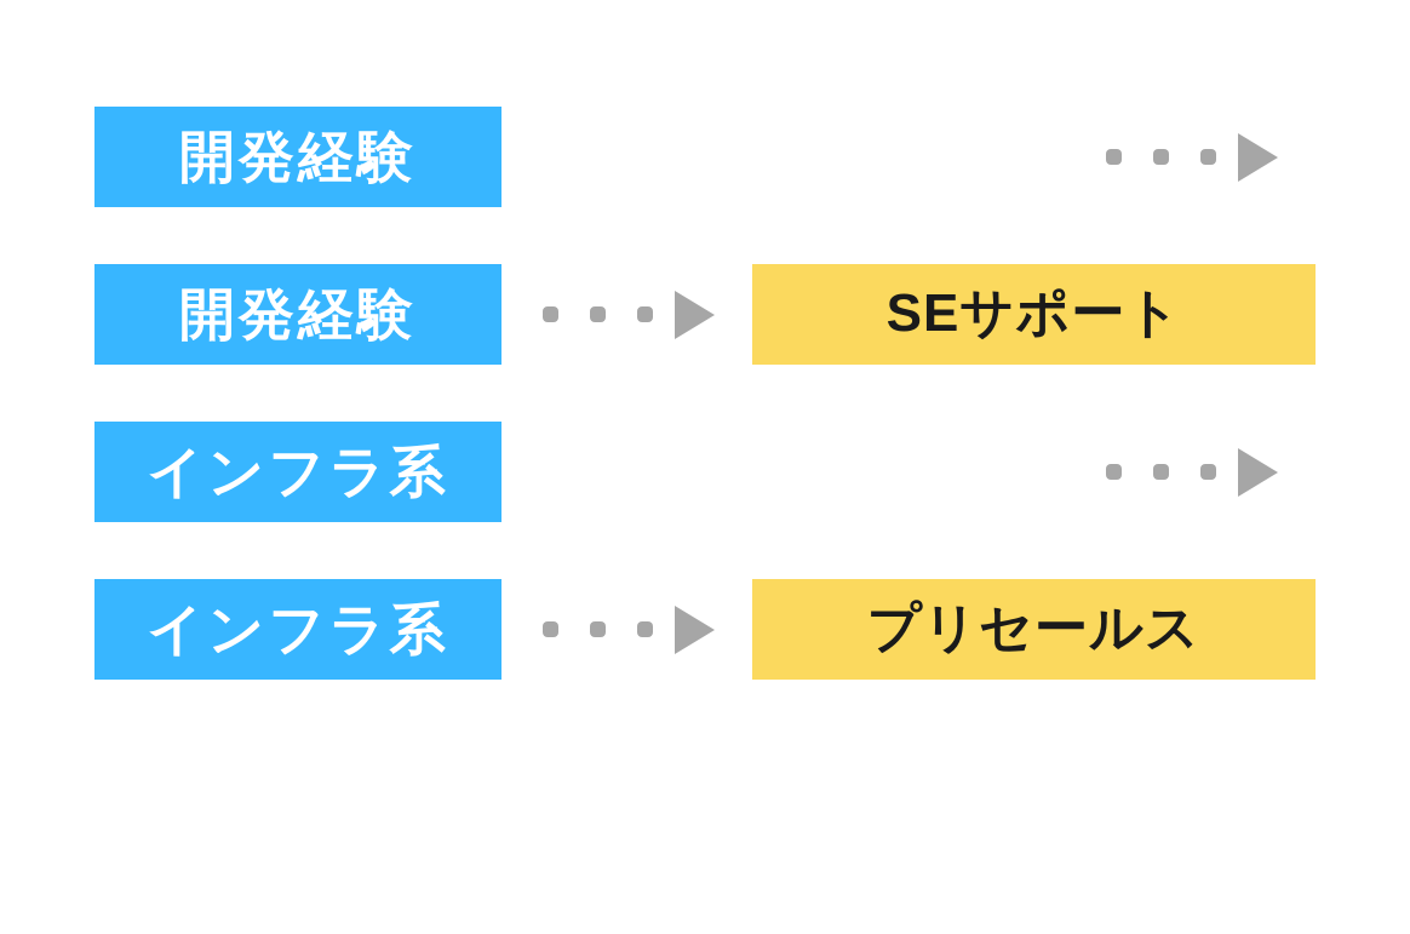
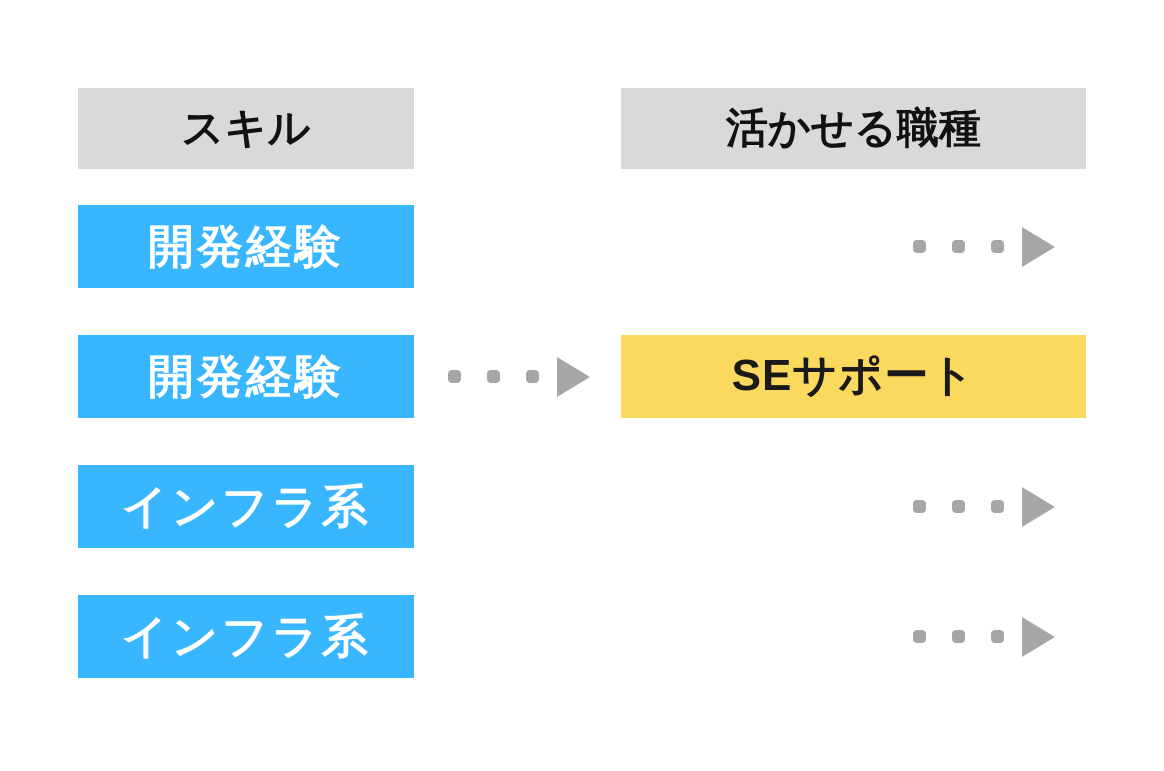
+ スキル
+ 活かせる職種
  開発経験
  開発経験
  SEサポート
  インフラ系
  インフラ系
- プリセールス
